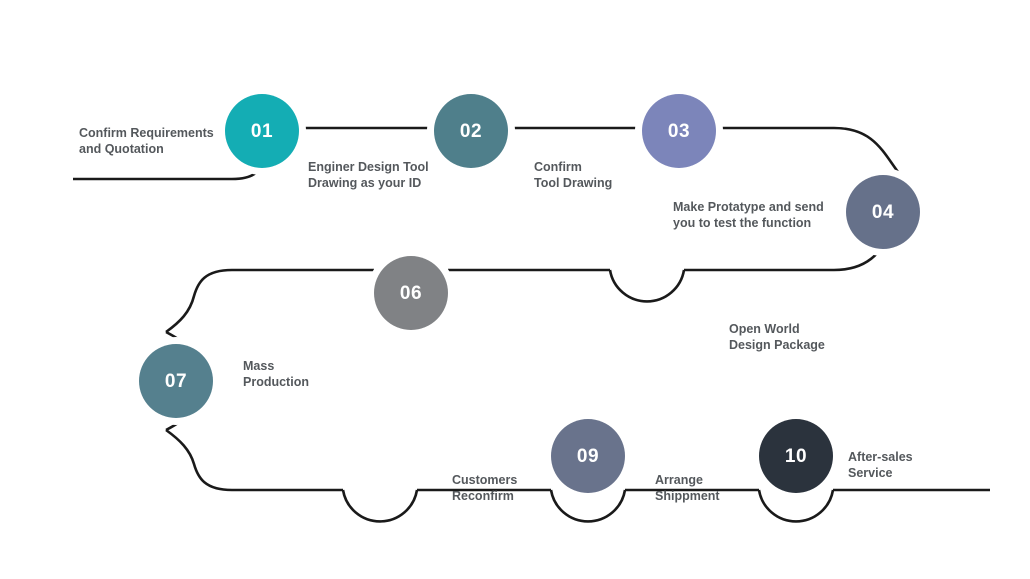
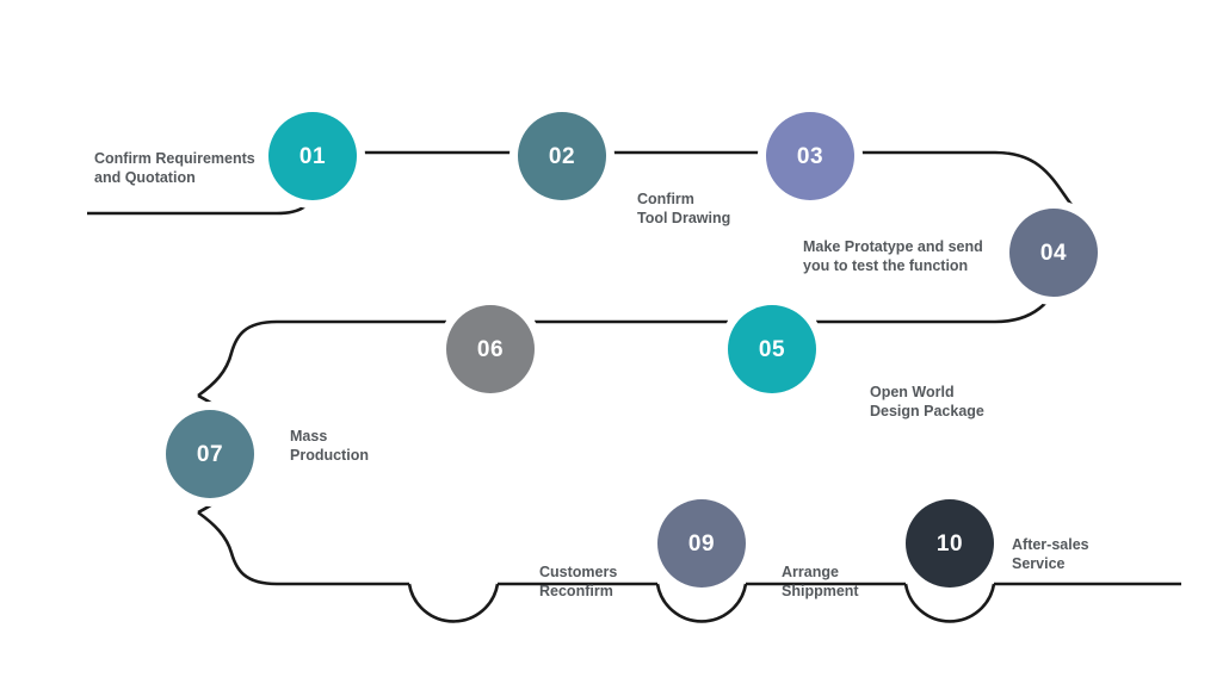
  01
  Confirm Requirements
  and Quotation
  02
- Enginer Design Tool
- Drawing as your ID
  03
  Confirm
  Tool Drawing
  04
  Make Protatype and send
  you to test the function
+ 05
  Open World
  Design Package
  06
  07
  Mass
  Production
  Customers
  Reconfirm
  09
  Arrange
  Shippment
  10
  After-sales
  Service
